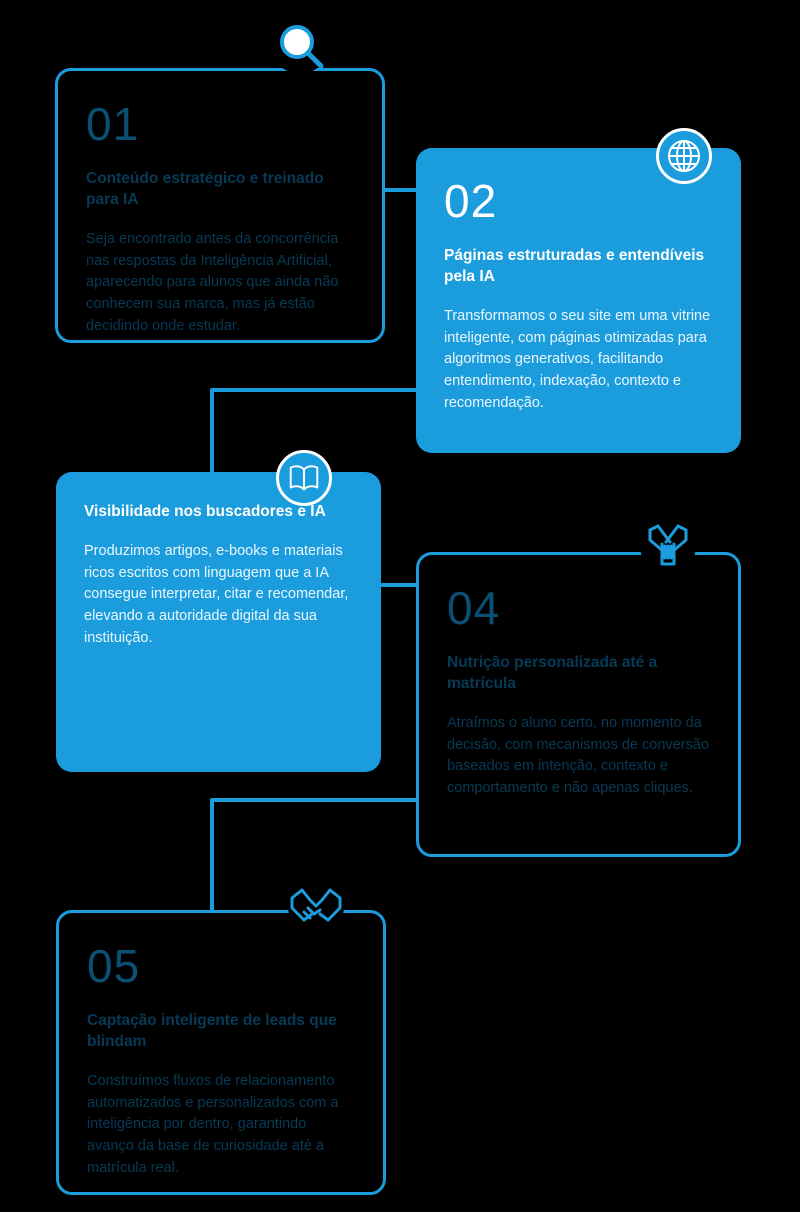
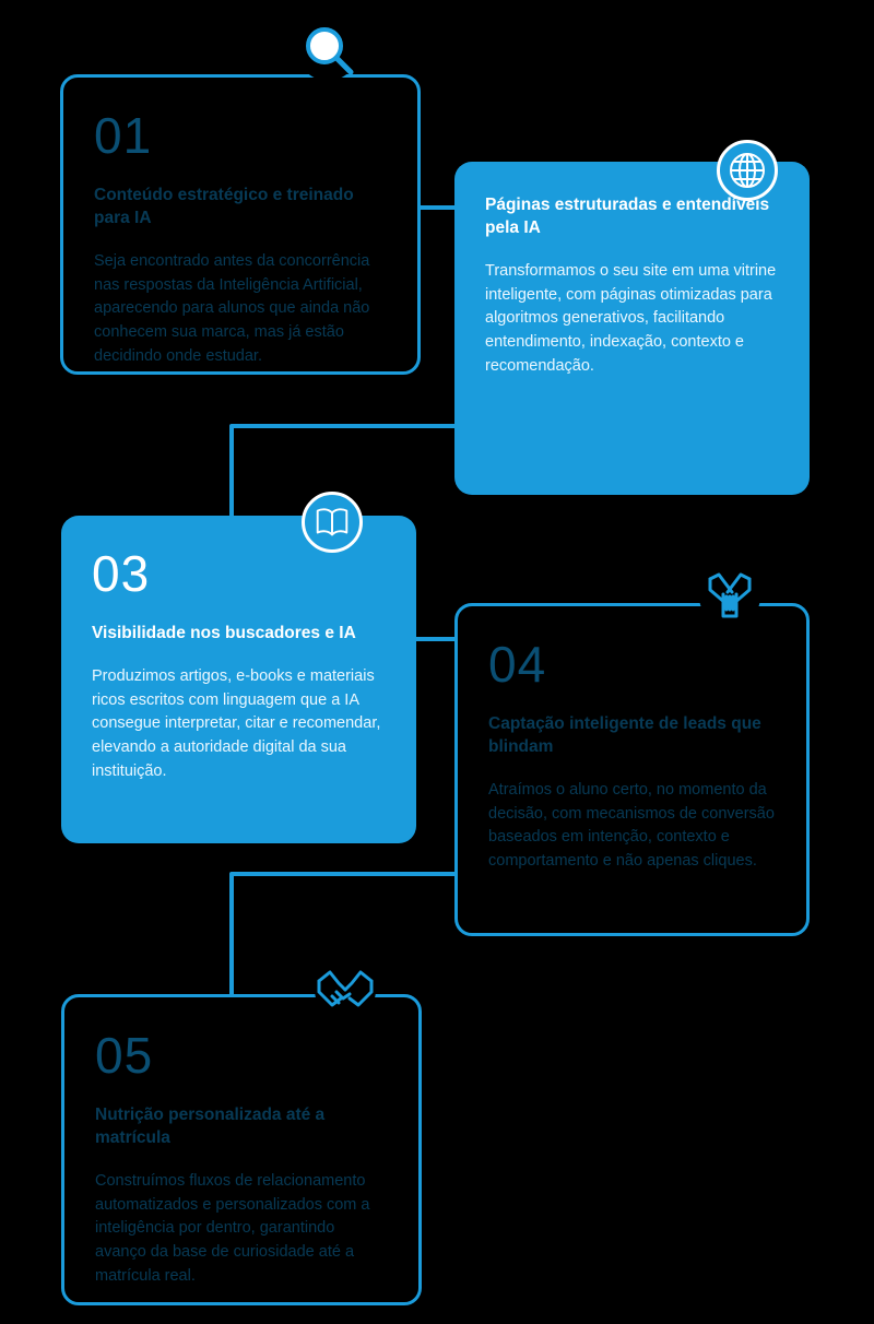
  01
  Conteúdo estratégico e treinado para IA
  Seja encontrado antes da concorrência nas respostas da Inteligência Artificial, aparecendo para alunos que ainda não conhecem sua marca, mas já estão decidindo onde estudar.
- 02
  Páginas estruturadas e entendíveis pela IA
  Transformamos o seu site em uma vitrine inteligente, com páginas otimizadas para algoritmos generativos, facilitando entendimento, indexação, contexto e recomendação.
+ 03
  Visibilidade nos buscadores e IA
  Produzimos artigos, e-books e materiais ricos escritos com linguagem que a IA consegue interpretar, citar e recomendar, elevando a autoridade digital da sua instituição.
  04
- Nutrição personalizada até a matrícula
+ Captação inteligente de leads que blindam
  Atraímos o aluno certo, no momento da decisão, com mecanismos de conversão baseados em intenção, contexto e comportamento e não apenas cliques.
  05
- Captação inteligente de leads que blindam
+ Nutrição personalizada até a matrícula
  Construímos fluxos de relacionamento automatizados e personalizados com a inteligência por dentro, garantindo avanço da base de curiosidade até a matrícula real.
